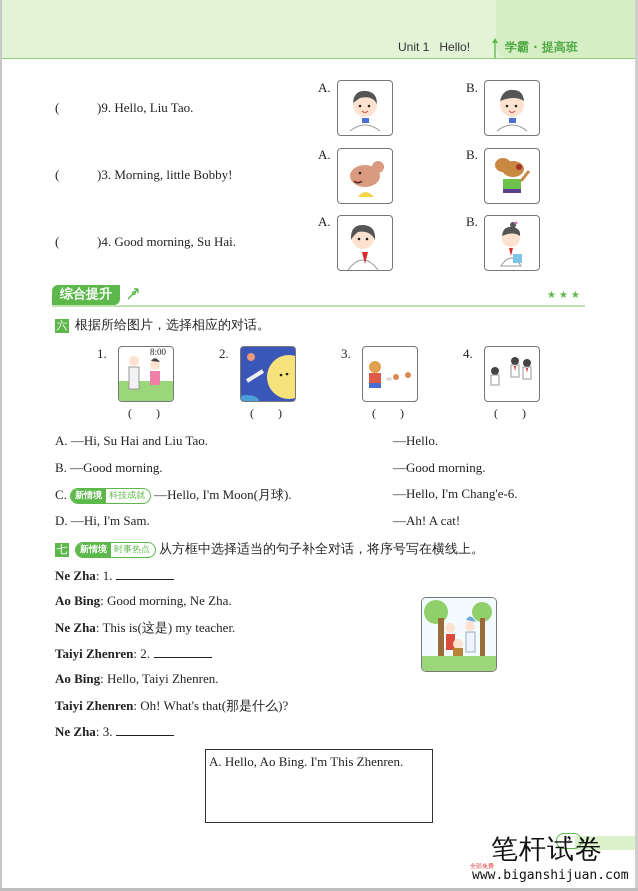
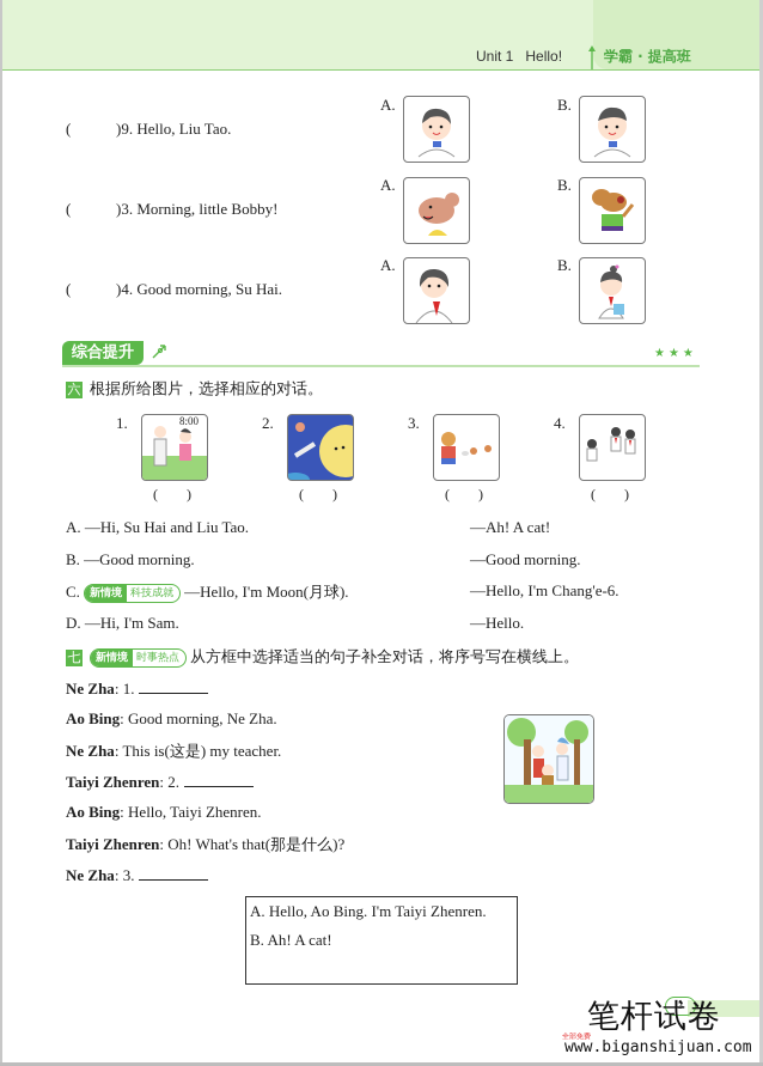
  Unit 1 Hello!
  学霸 · 提高班
  ( )9. Hello, Liu Tao.
  ( )3. Morning, little Bobby!
  ( )4. Good morning, Su Hai.
  A.
  B.
  A.
  B.
  A.
  B.
  综合提升
  ★★★
  六 根据所给图片，选择相应的对话。
  1.
  8:00
  ( )
  2.
  ( )
  3.
  ( )
  4.
  ( )
  A. —Hi, Su Hai and Liu Tao.
- —Hello.
+ —Ah! A cat!
  B. —Good morning.
  —Good morning.
  C. 新情境 科技成就 —Hello, I'm Moon(月球).
  —Hello, I'm Chang'e-6.
  D. —Hi, I'm Sam.
- —Ah! A cat!
+ —Hello.
  七 新情境 时事热点 从方框中选择适当的句子补全对话，将序号写在横线上。
  Ne Zha: 1.
  Ao Bing: Good morning, Ne Zha.
  Ne Zha: This is(这是) my teacher.
  Taiyi Zhenren: 2.
  Ao Bing: Hello, Taiyi Zhenren.
  Taiyi Zhenren: Oh! What's that(那是什么)?
  Ne Zha: 3.
- A. Hello, Ao Bing. I'm This Zhenren.
+ A. Hello, Ao Bing. I'm Taiyi Zhenren.
+ B. Ah! A cat!
  3
  笔杆试卷
  www.biganshijuan.com
